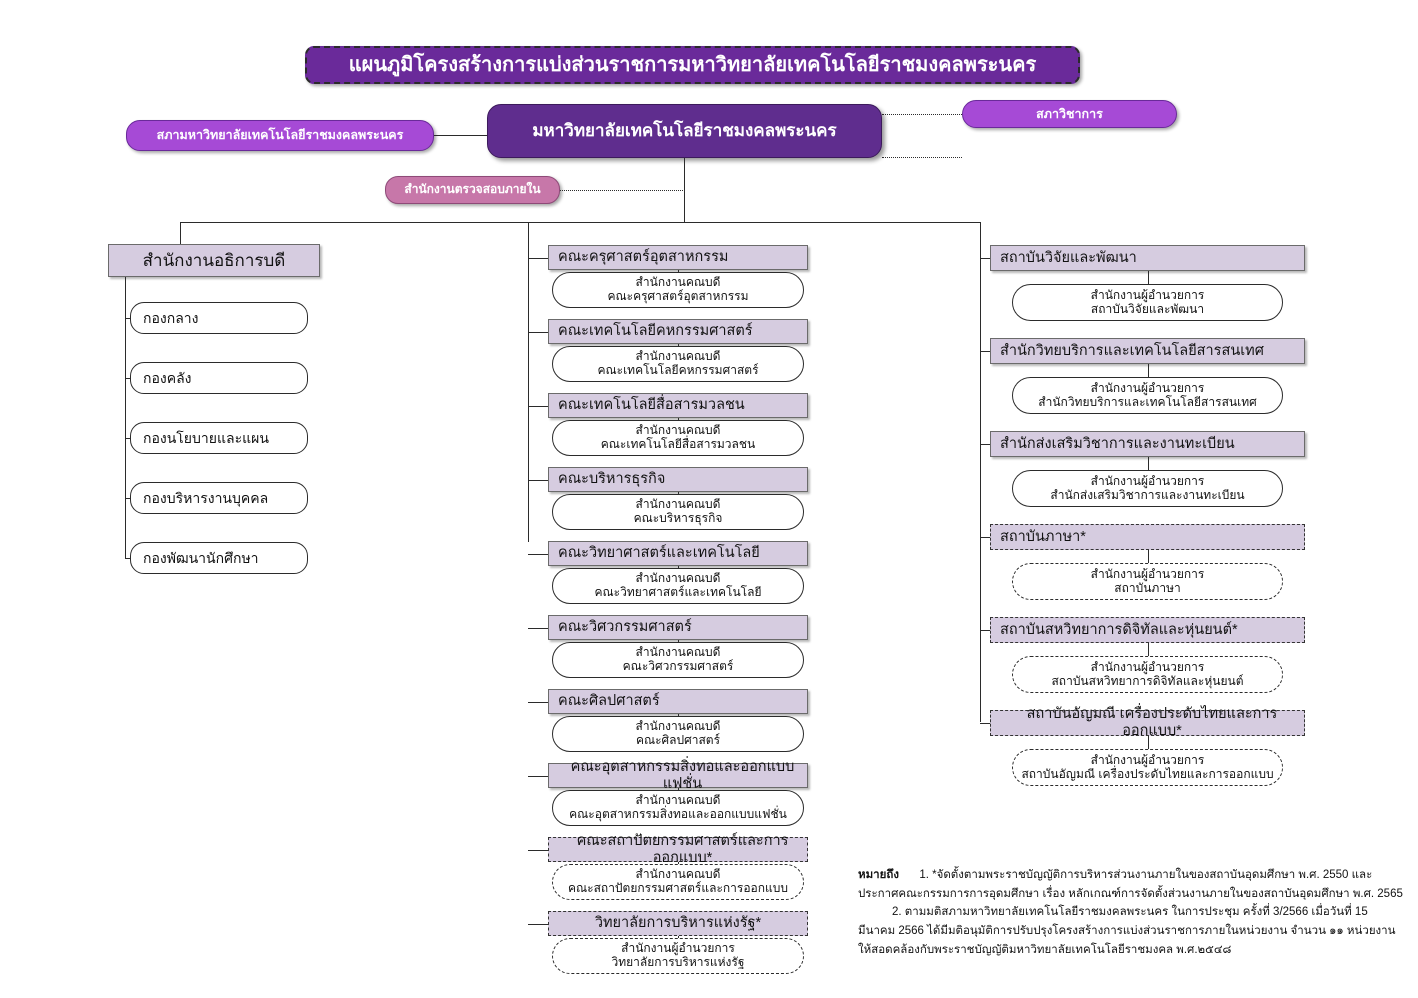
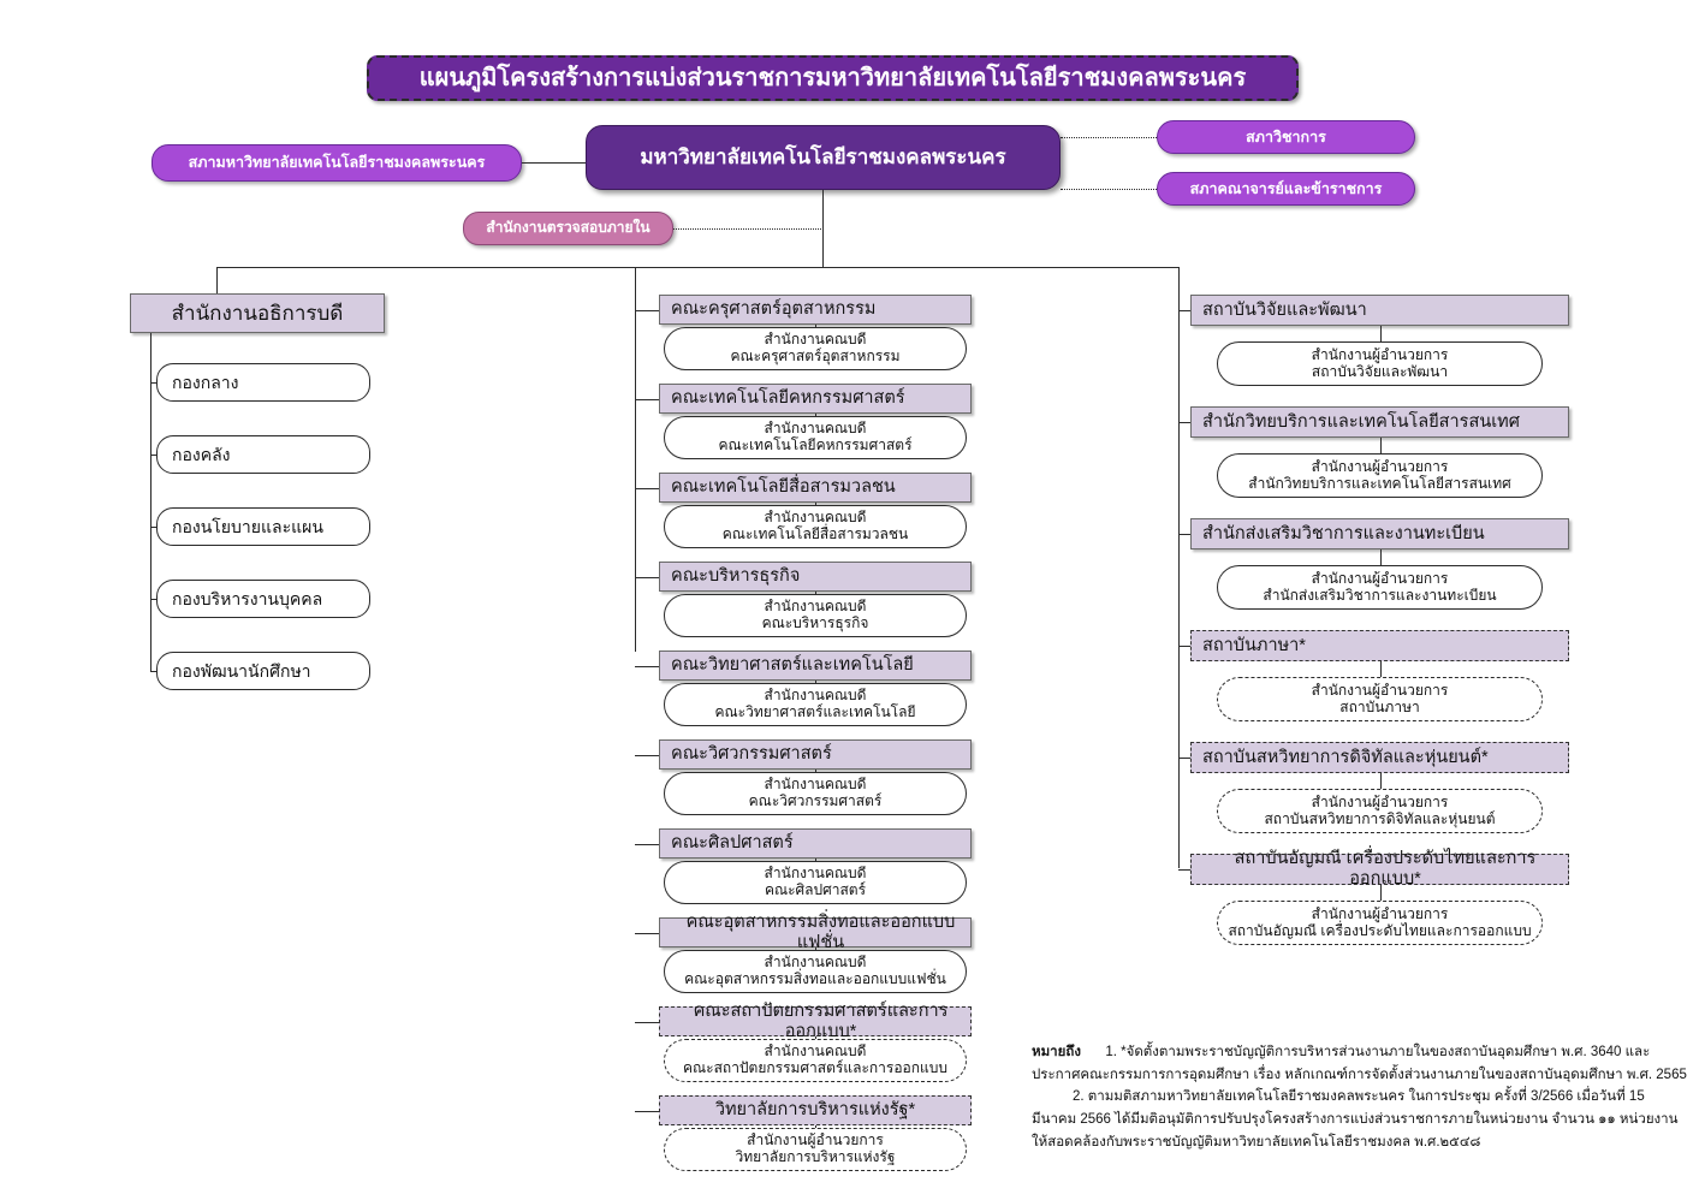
  แผนภูมิโครงสร้างการแบ่งส่วนราชการมหาวิทยาลัยเทคโนโลยีราชมงคลพระนคร
  มหาวิทยาลัยเทคโนโลยีราชมงคลพระนคร
  สภามหาวิทยาลัยเทคโนโลยีราชมงคลพระนคร
  สภาวิชาการ
+ สภาคณาจารย์และข้าราชการ
  สำนักงานตรวจสอบภายใน
  สำนักงานอธิการบดี
  กองกลาง
  กองคลัง
  กองนโยบายและแผน
  กองบริหารงานบุคคล
  กองพัฒนานักศึกษา
  คณะครุศาสตร์อุตสาหกรรม
  สำนักงานคณบดี
  คณะครุศาสตร์อุตสาหกรรม
  คณะเทคโนโลยีคหกรรมศาสตร์
  สำนักงานคณบดี
  คณะเทคโนโลยีคหกรรมศาสตร์
  คณะเทคโนโลยีสื่อสารมวลชน
  สำนักงานคณบดี
  คณะเทคโนโลยีสื่อสารมวลชน
  คณะบริหารธุรกิจ
  สำนักงานคณบดี
  คณะบริหารธุรกิจ
  คณะวิทยาศาสตร์และเทคโนโลยี
  สำนักงานคณบดี
  คณะวิทยาศาสตร์และเทคโนโลยี
  คณะวิศวกรรมศาสตร์
  สำนักงานคณบดี
  คณะวิศวกรรมศาสตร์
  คณะศิลปศาสตร์
  สำนักงานคณบดี
  คณะศิลปศาสตร์
  คณะอุตสาหกรรมสิ่งทอและออกแบบแฟชั่น
  สำนักงานคณบดี
  คณะอุตสาหกรรมสิ่งทอและออกแบบแฟชั่น
  คณะสถาปัตยกรรมศาสตร์และการออกแบบ*
  สำนักงานคณบดี
  คณะสถาปัตยกรรมศาสตร์และการออกแบบ
  วิทยาลัยการบริหารแห่งรัฐ*
  สำนักงานผู้อำนวยการ
  วิทยาลัยการบริหารแห่งรัฐ
  สถาบันวิจัยและพัฒนา
  สำนักงานผู้อำนวยการ
  สถาบันวิจัยและพัฒนา
  สำนักวิทยบริการและเทคโนโลยีสารสนเทศ
  สำนักงานผู้อำนวยการ
  สำนักวิทยบริการและเทคโนโลยีสารสนเทศ
  สำนักส่งเสริมวิชาการและงานทะเบียน
  สำนักงานผู้อำนวยการ
  สำนักส่งเสริมวิชาการและงานทะเบียน
  สถาบันภาษา*
  สำนักงานผู้อำนวยการ
  สถาบันภาษา
  สถาบันสหวิทยาการดิจิทัลและหุ่นยนต์*
  สำนักงานผู้อำนวยการ
  สถาบันสหวิทยาการดิจิทัลและหุ่นยนต์
  สถาบันอัญมณี เครื่องประดับไทยและการออกแบบ*
  สำนักงานผู้อำนวยการ
  สถาบันอัญมณี เครื่องประดับไทยและการออกแบบ
- หมายถึง 1. *จัดตั้งตามพระราชบัญญัติการบริหารส่วนงานภายในของสถาบันอุดมศึกษา พ.ศ. 2550 และ
+ หมายถึง 1. *จัดตั้งตามพระราชบัญญัติการบริหารส่วนงานภายในของสถาบันอุดมศึกษา พ.ศ. 3640 และ
  ประกาศคณะกรรมการการอุดมศึกษา เรื่อง หลักเกณฑ์การจัดตั้งส่วนงานภายในของสถาบันอุดมศึกษา พ.ศ. 2565
  2. ตามมติสภามหาวิทยาลัยเทคโนโลยีราชมงคลพระนคร ในการประชุม ครั้งที่ 3/2566 เมื่อวันที่ 15
  มีนาคม 2566 ได้มีมติอนุมัติการปรับปรุงโครงสร้างการแบ่งส่วนราชการภายในหน่วยงาน จำนวน ๑๑ หน่วยงาน
  ให้สอดคล้องกับพระราชบัญญัติมหาวิทยาลัยเทคโนโลยีราชมงคล พ.ศ.๒๕๔๘
